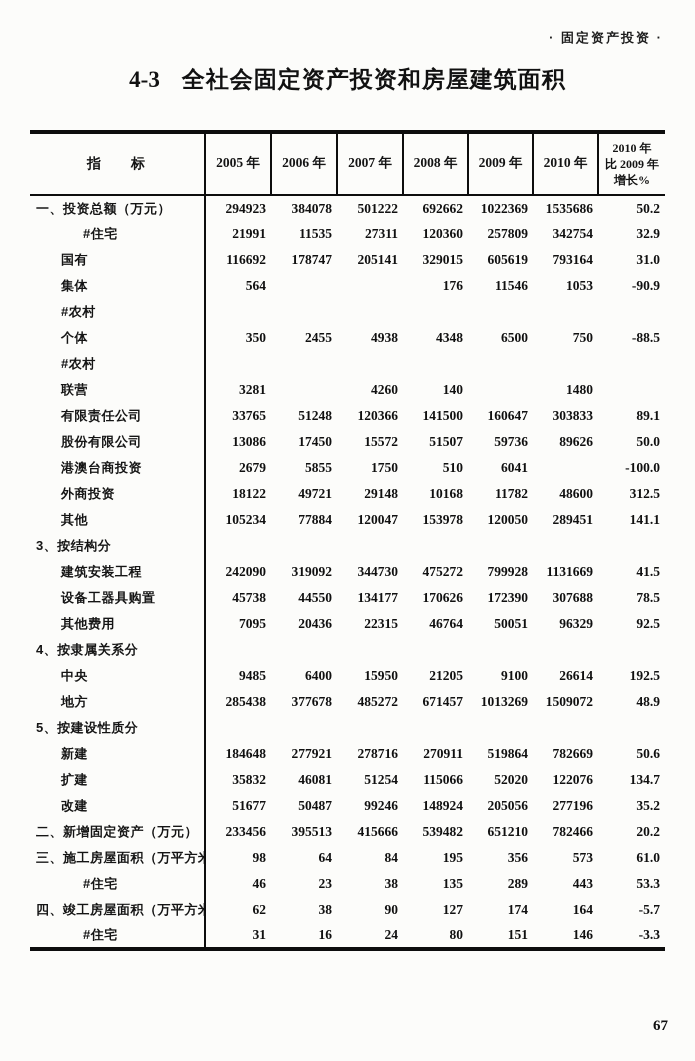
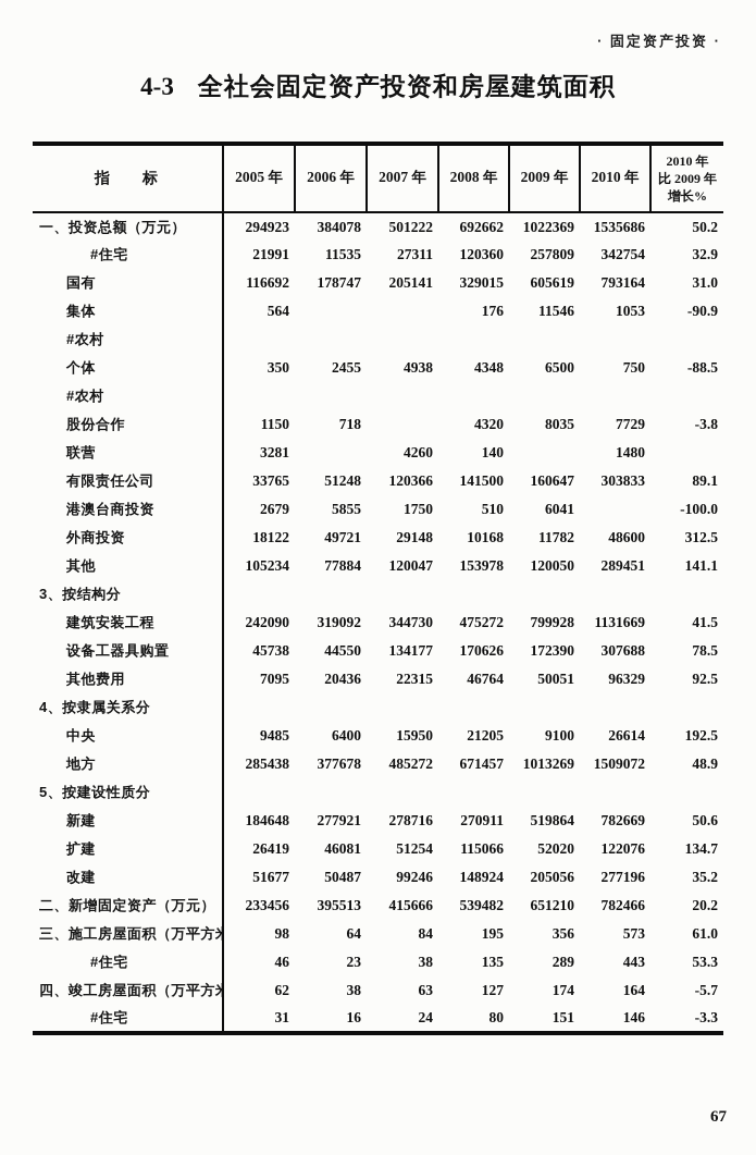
  · 固定资产投资 ·
  4-3 全社会固定资产投资和房屋建筑面积
  指 标	2005 年	2006 年	2007 年	2008 年	2009 年	2010 年	2010 年 比 2009 年 增长%
  一、投资总额（万元）	294923	384078	501222	692662	1022369	1535686	50.2
  #住宅	21991	11535	27311	120360	257809	342754	32.9
  国有	116692	178747	205141	329015	605619	793164	31.0
  集体	564			176	11546	1053	-90.9
  #农村
  个体	350	2455	4938	4348	6500	750	-88.5
  #农村
+ 股份合作	1150	718		4320	8035	7729	-3.8
  联营	3281		4260	140		1480
  有限责任公司	33765	51248	120366	141500	160647	303833	89.1
- 股份有限公司	13086	17450	15572	51507	59736	89626	50.0
  港澳台商投资	2679	5855	1750	510	6041		-100.0
  外商投资	18122	49721	29148	10168	11782	48600	312.5
  其他	105234	77884	120047	153978	120050	289451	141.1
  3、按结构分
  建筑安装工程	242090	319092	344730	475272	799928	1131669	41.5
  设备工器具购置	45738	44550	134177	170626	172390	307688	78.5
  其他费用	7095	20436	22315	46764	50051	96329	92.5
  4、按隶属关系分
  中央	9485	6400	15950	21205	9100	26614	192.5
  地方	285438	377678	485272	671457	1013269	1509072	48.9
  5、按建设性质分
  新建	184648	277921	278716	270911	519864	782669	50.6
- 扩建	35832	46081	51254	115066	52020	122076	134.7
+ 扩建	26419	46081	51254	115066	52020	122076	134.7
  改建	51677	50487	99246	148924	205056	277196	35.2
  二、新增固定资产（万元）	233456	395513	415666	539482	651210	782466	20.2
  三、施工房屋面积（万平方米	98	64	84	195	356	573	61.0
  #住宅	46	23	38	135	289	443	53.3
- 四、竣工房屋面积（万平方米	62	38	90	127	174	164	-5.7
+ 四、竣工房屋面积（万平方米	62	38	63	127	174	164	-5.7
  #住宅	31	16	24	80	151	146	-3.3
  67
